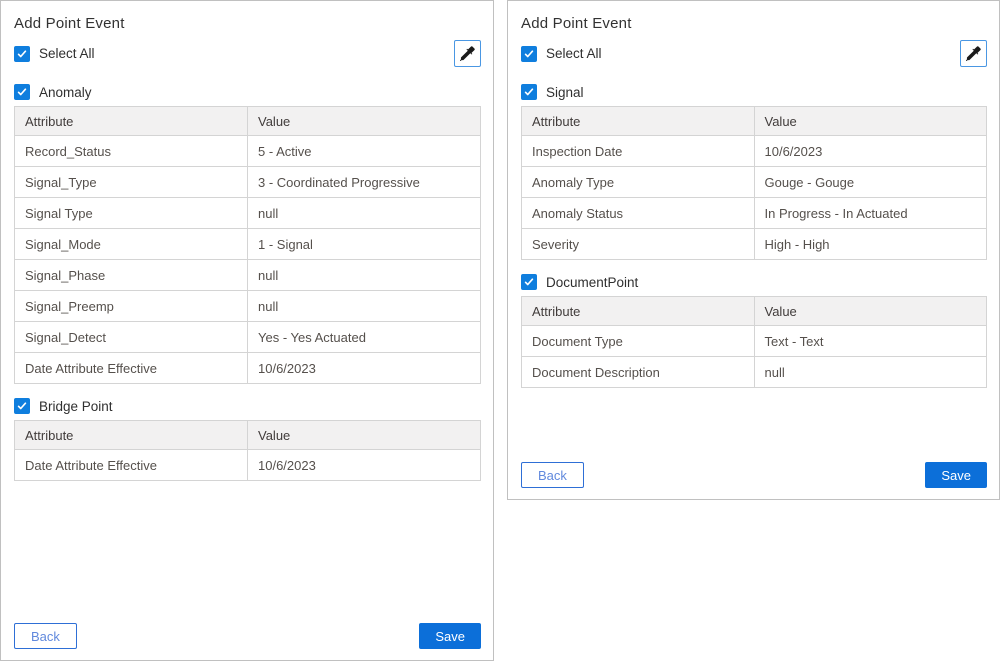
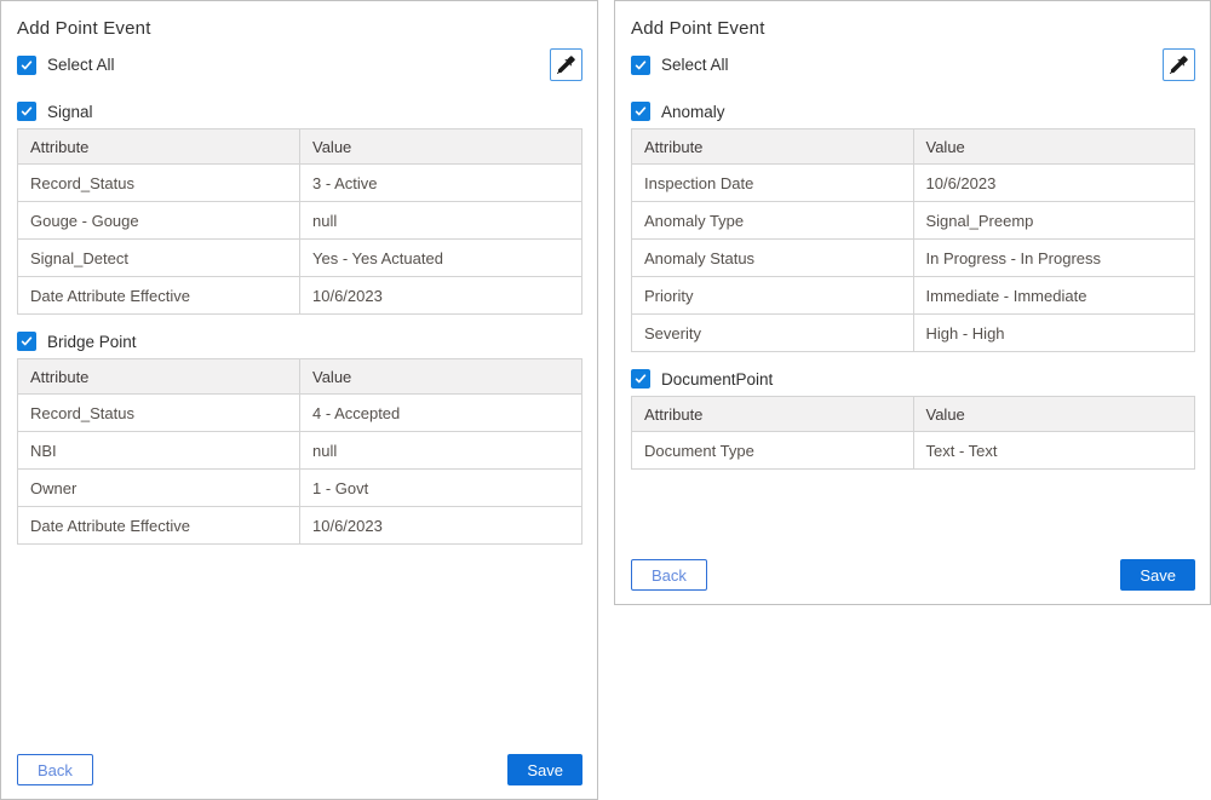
  Add Point Event
  Select All
- Anomaly
+ Signal
  Attribute	Value
- Record_Status	5 - Active
+ Record_Status	3 - Active
- Signal_Type	3 - Coordinated Progressive
- Signal Type	null
- Signal_Mode	1 - Signal
- Signal_Phase	null
- Signal_Preemp	null
+ Gouge - Gouge	null
  Signal_Detect	Yes - Yes Actuated
  Date Attribute Effective	10/6/2023
  Bridge Point
  Attribute	Value
+ Record_Status	4 - Accepted
+ NBI	null
+ Owner	1 - Govt
  Date Attribute Effective	10/6/2023
  Back
  Save
  Add Point Event
  Select All
- Signal
+ Anomaly
  Attribute	Value
  Inspection Date	10/6/2023
- Anomaly Type	Gouge - Gouge
+ Anomaly Type	Signal_Preemp
- Anomaly Status	In Progress - In Actuated
+ Anomaly Status	In Progress - In Progress
+ Priority	Immediate - Immediate
  Severity	High - High
  DocumentPoint
  Attribute	Value
  Document Type	Text - Text
- Document Description	null
  Back
  Save
